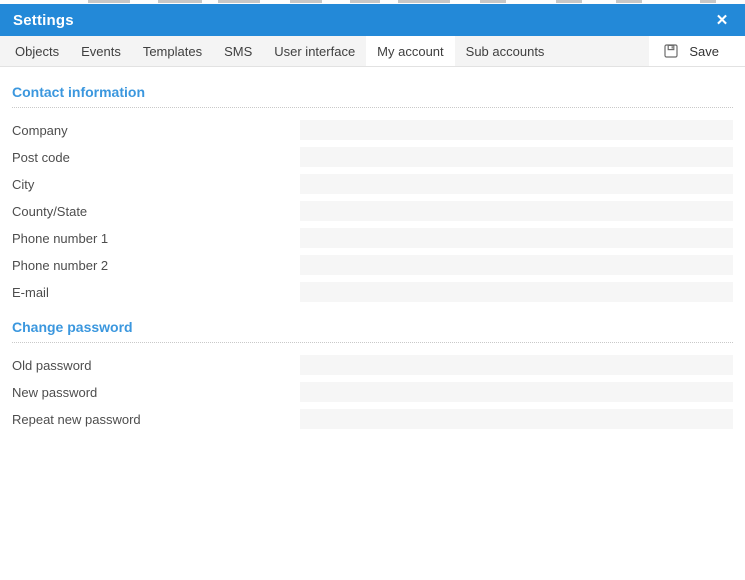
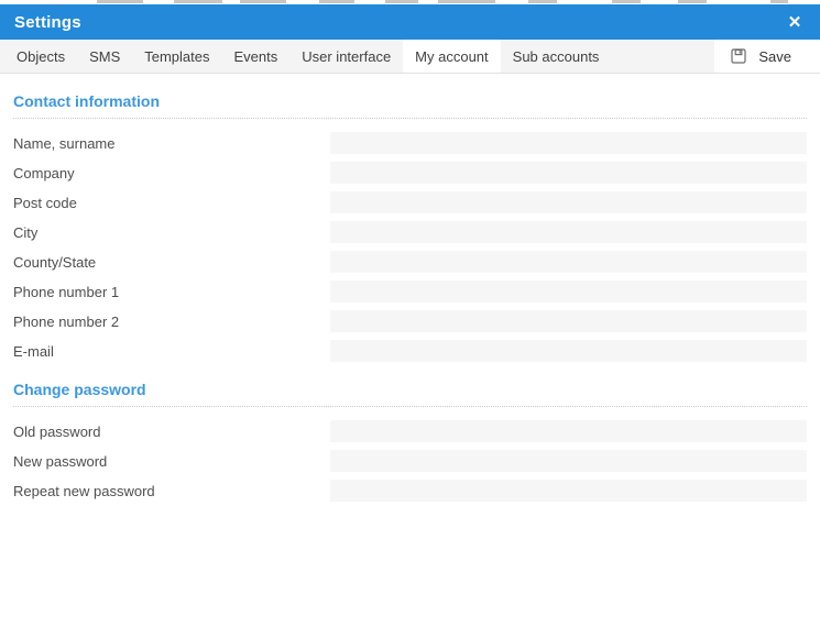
  Settings
  ✕
  Objects
- Events
+ SMS
  Templates
- SMS
+ Events
  User interface
  My account
  Sub accounts
  Save
  Contact information
+ Name, surname
  Company
  Post code
  City
  County/State
  Phone number 1
  Phone number 2
  E-mail
  Change password
  Old password
  New password
  Repeat new password
